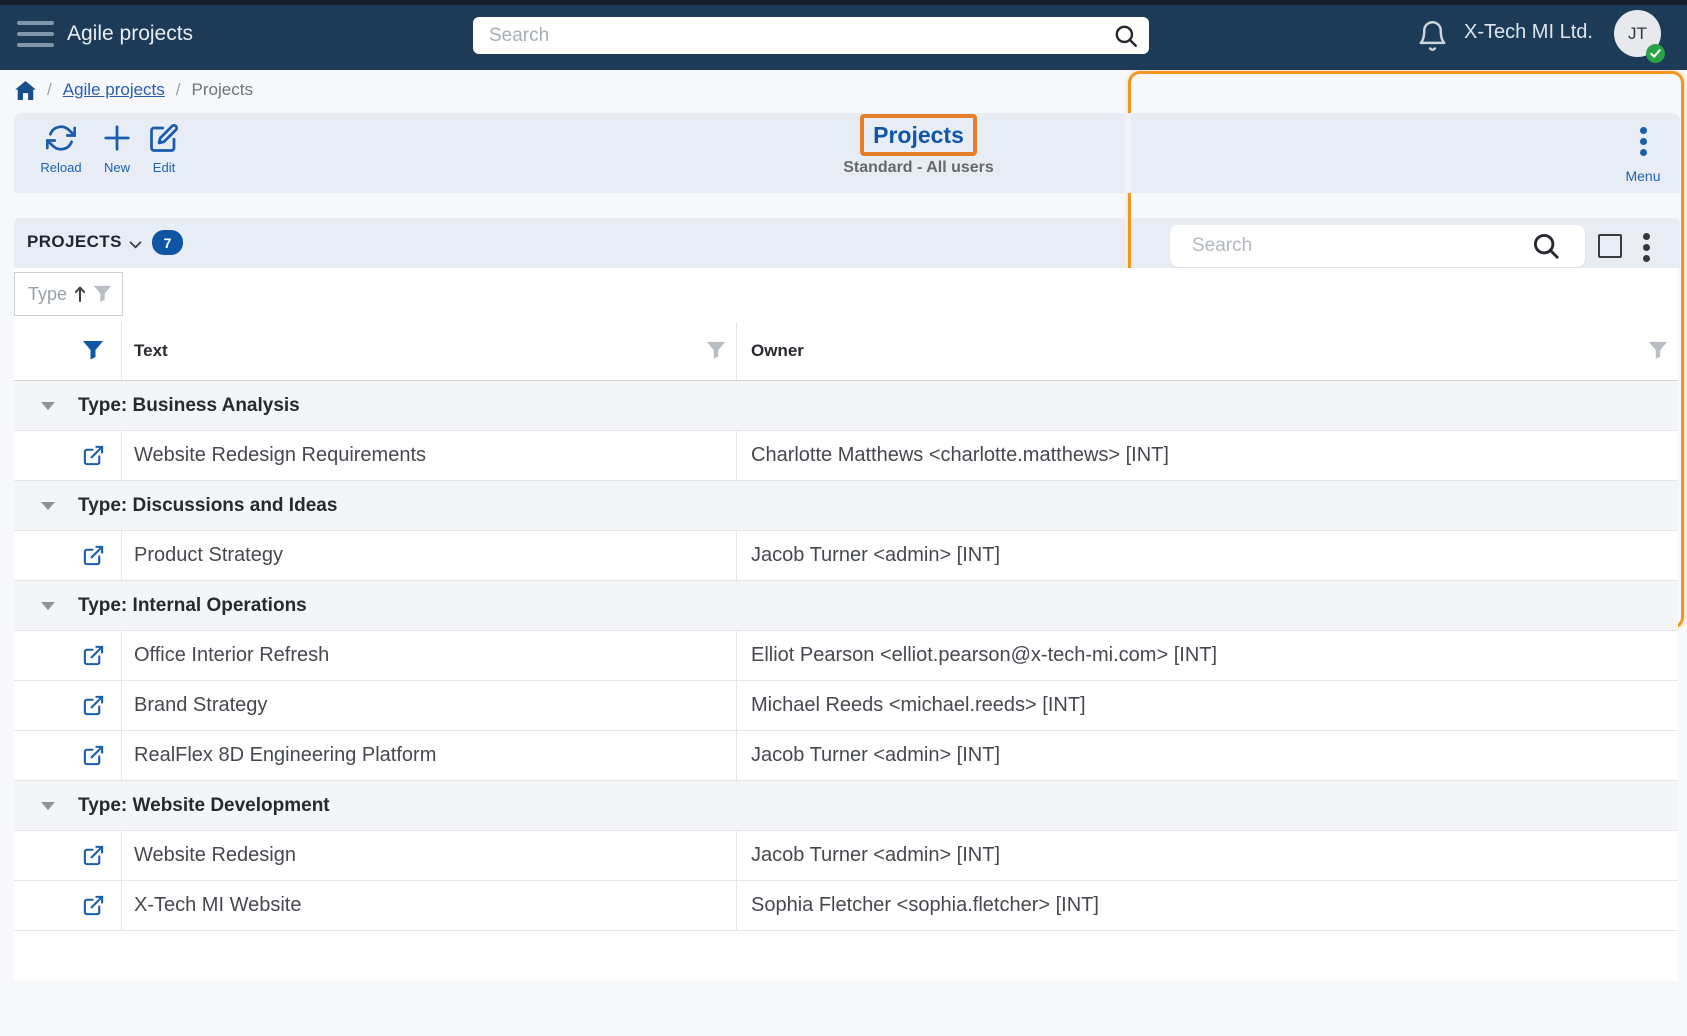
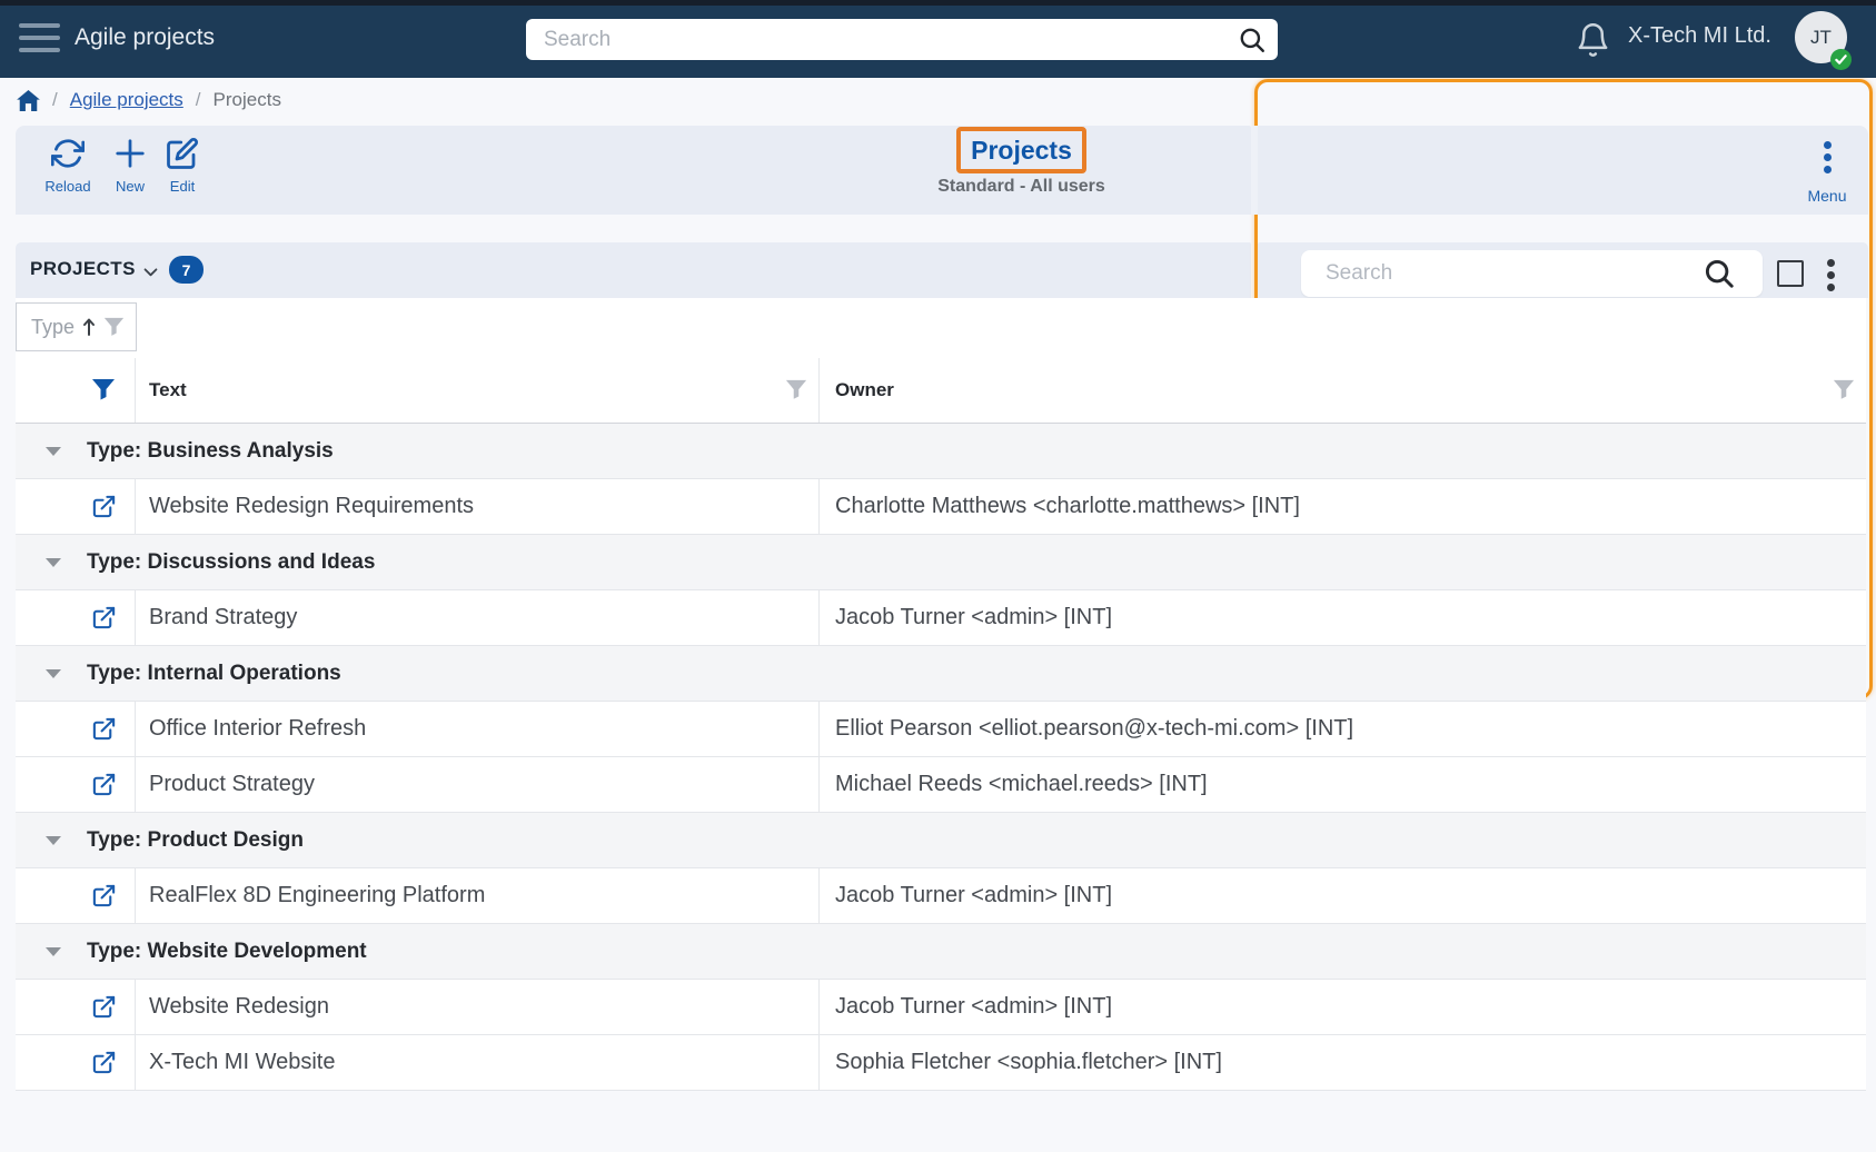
  Agile projects
  Search
  X-Tech MI Ltd.
  JT
  /
  Agile projects
  /
  Projects
  Reload
  New
  Edit
  Projects
  Standard - All users
  Menu
  PROJECTS
  7
  Search
  Type
  Text
  Owner
  Type: Business Analysis
  Website Redesign Requirements
  Charlotte Matthews <charlotte.matthews> [INT]
  Type: Discussions and Ideas
- Product Strategy
+ Brand Strategy
  Jacob Turner <admin> [INT]
  Type: Internal Operations
  Office Interior Refresh
  Elliot Pearson <elliot.pearson@x-tech-mi.com> [INT]
- Brand Strategy
+ Product Strategy
  Michael Reeds <michael.reeds> [INT]
+ Type: Product Design
  RealFlex 8D Engineering Platform
  Jacob Turner <admin> [INT]
  Type: Website Development
  Website Redesign
  Jacob Turner <admin> [INT]
  X-Tech MI Website
  Sophia Fletcher <sophia.fletcher> [INT]
